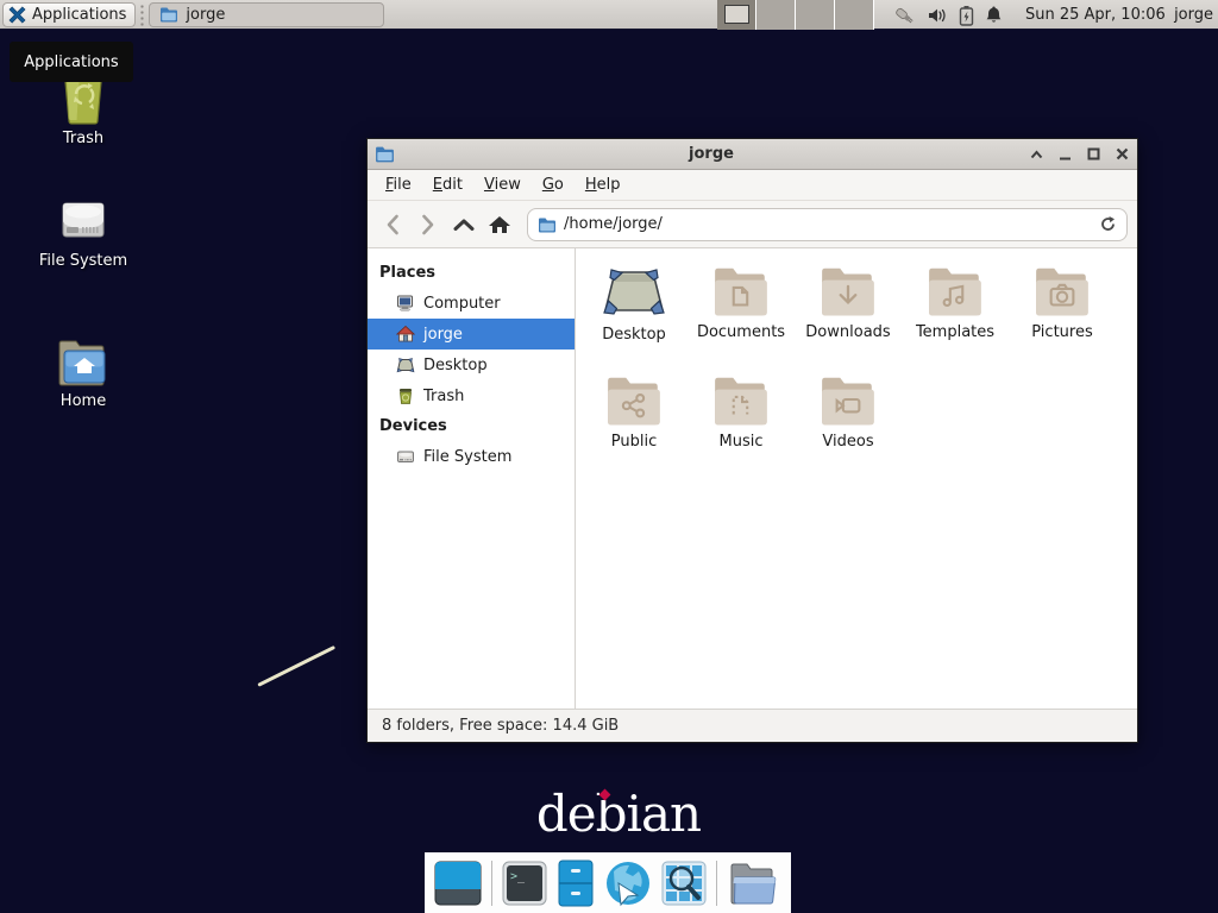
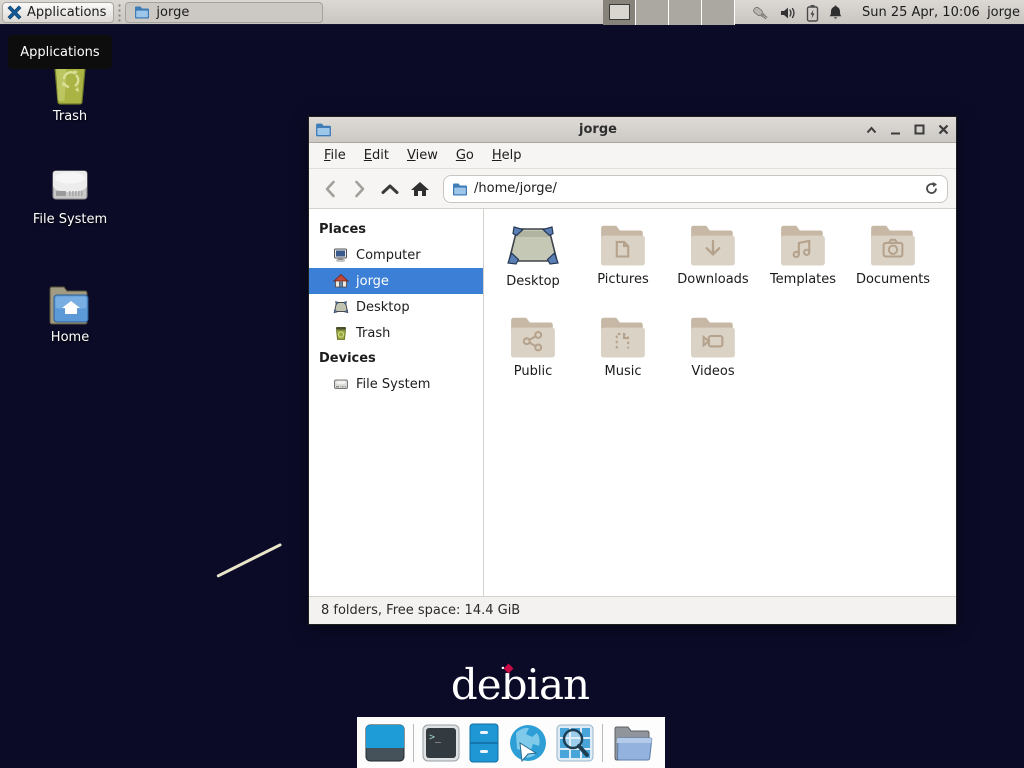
  Applications
  jorge
  Sun 25 Apr, 10:06
  jorge
  Applications
  Trash
  File System
  Home
  debian
  >
  _
  jorge
  File
  Edit
  View
  Go
  Help
  /home/jorge/
  Places
  Computer
  jorge
  Desktop
  Trash
  Devices
  File System
  Desktop
- Documents
+ Pictures
  Downloads
  Templates
- Pictures
+ Documents
  Public
  Music
  Videos
  8 folders, Free space: 14.4 GiB
